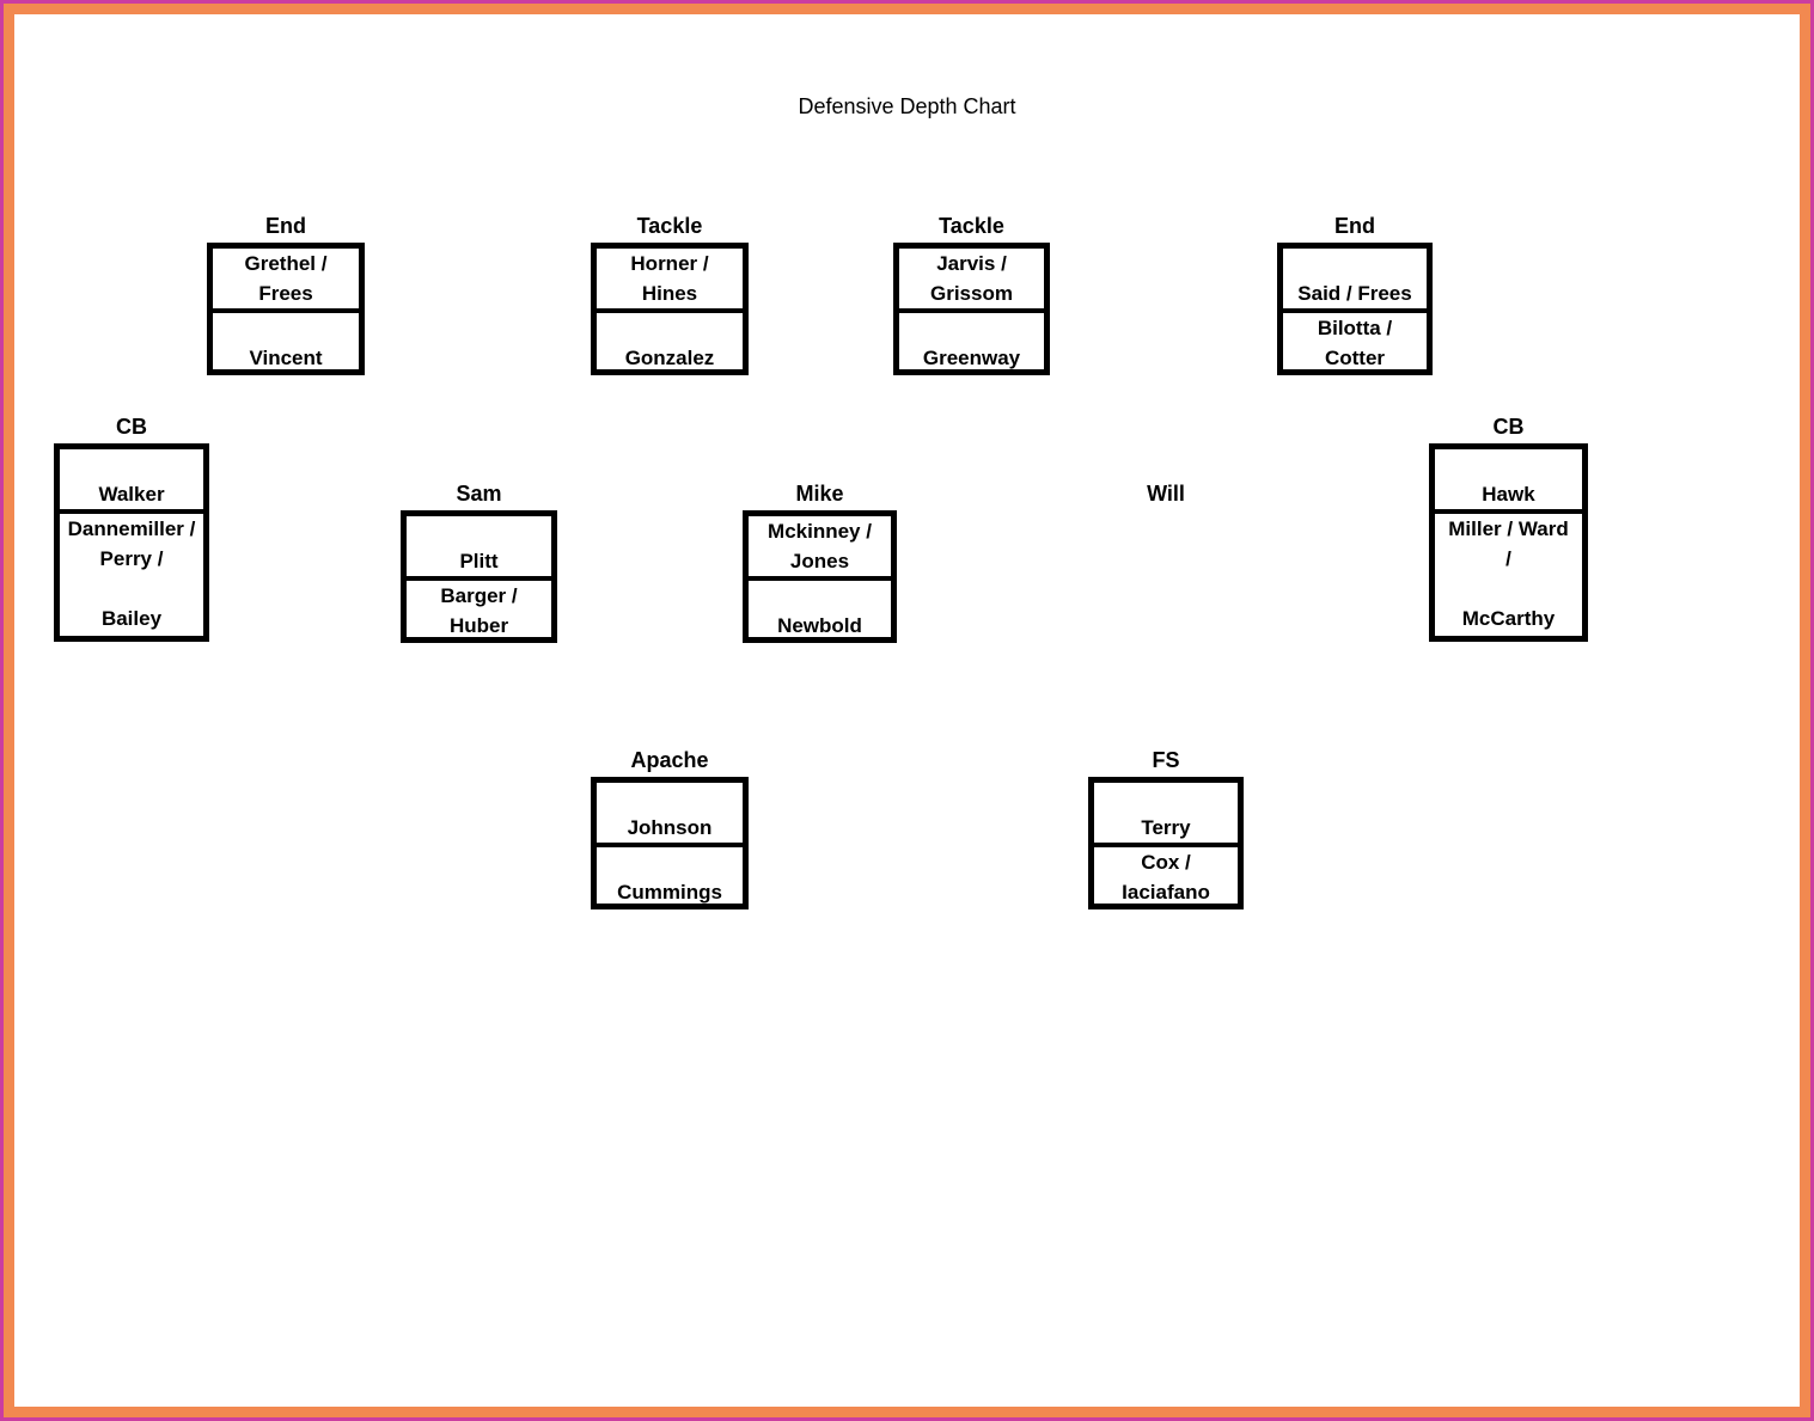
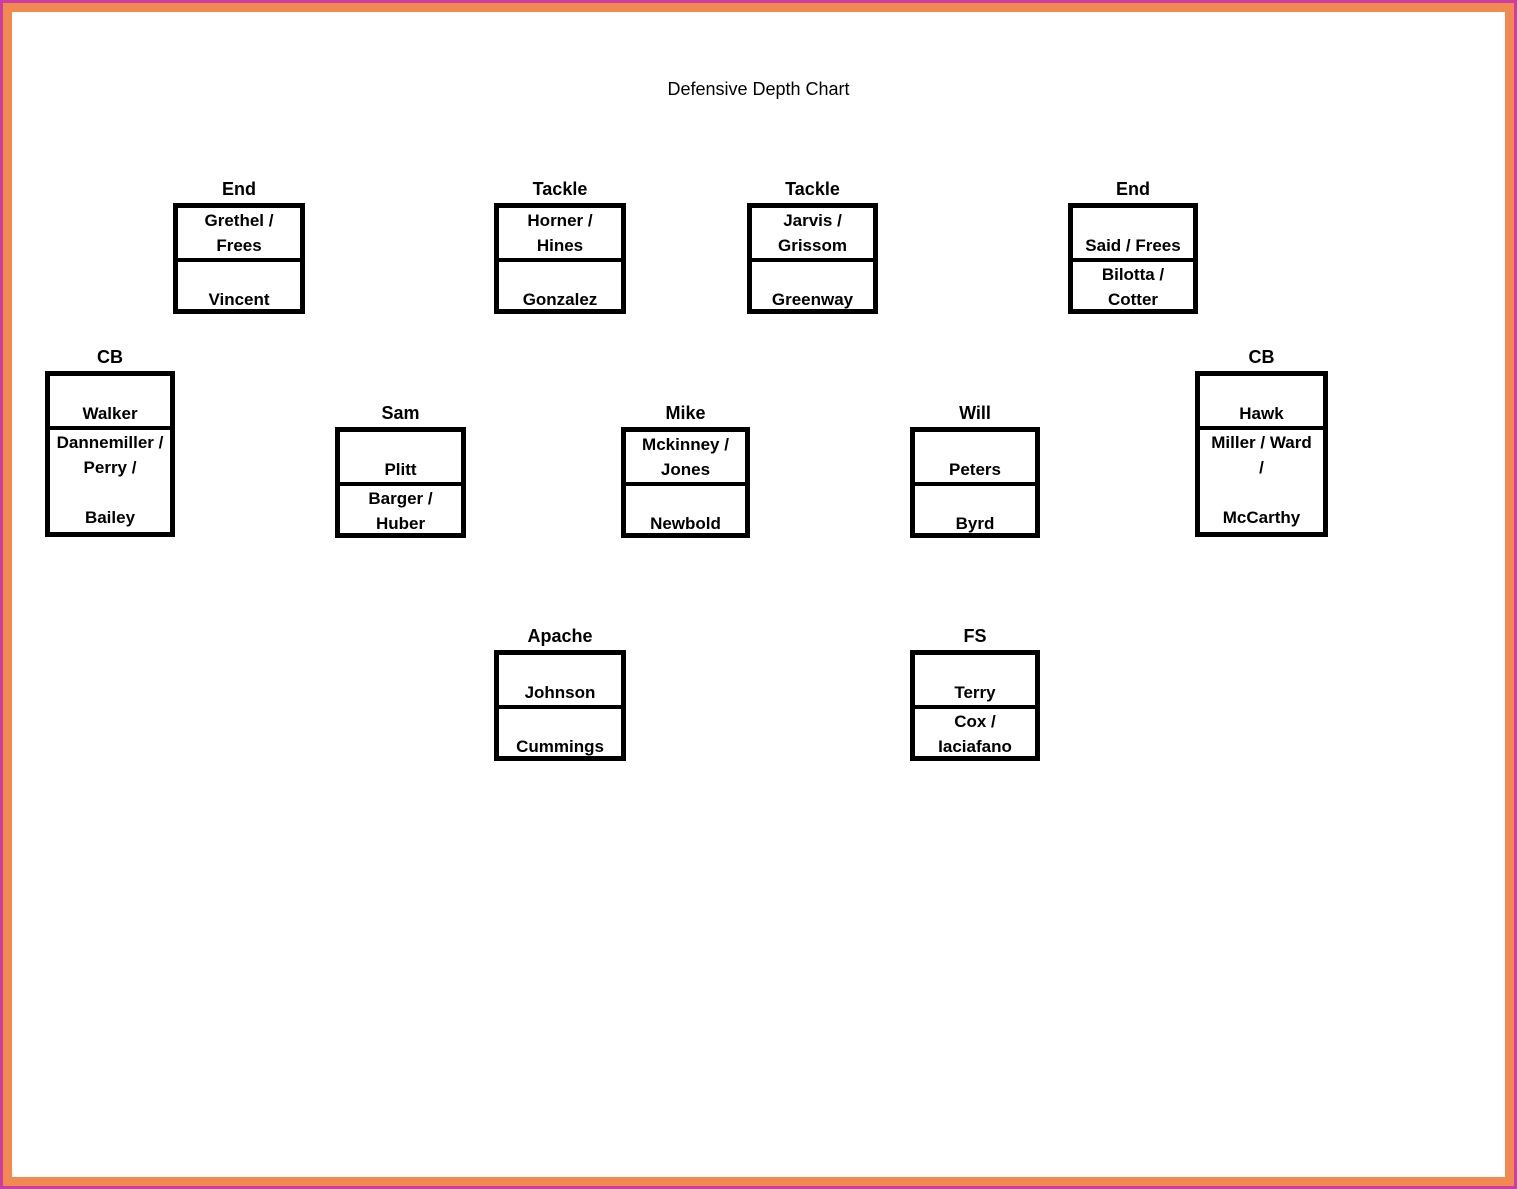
  Defensive Depth Chart
  End
  Grethel /
  Frees
  Vincent
  Tackle
  Horner /
  Hines
  Gonzalez
  Tackle
  Jarvis /
  Grissom
  Greenway
  End
  Said / Frees
  Bilotta /
  Cotter
  CB
  Walker
  Dannemiller /
  Perry /
  Bailey
  Sam
  Plitt
  Barger /
  Huber
  Mike
  Mckinney /
  Jones
  Newbold
  Will
+ Peters
+ Byrd
  CB
  Hawk
  Miller / Ward
  /
  McCarthy
  Apache
  Johnson
  Cummings
  FS
  Terry
  Cox /
  Iaciafano
